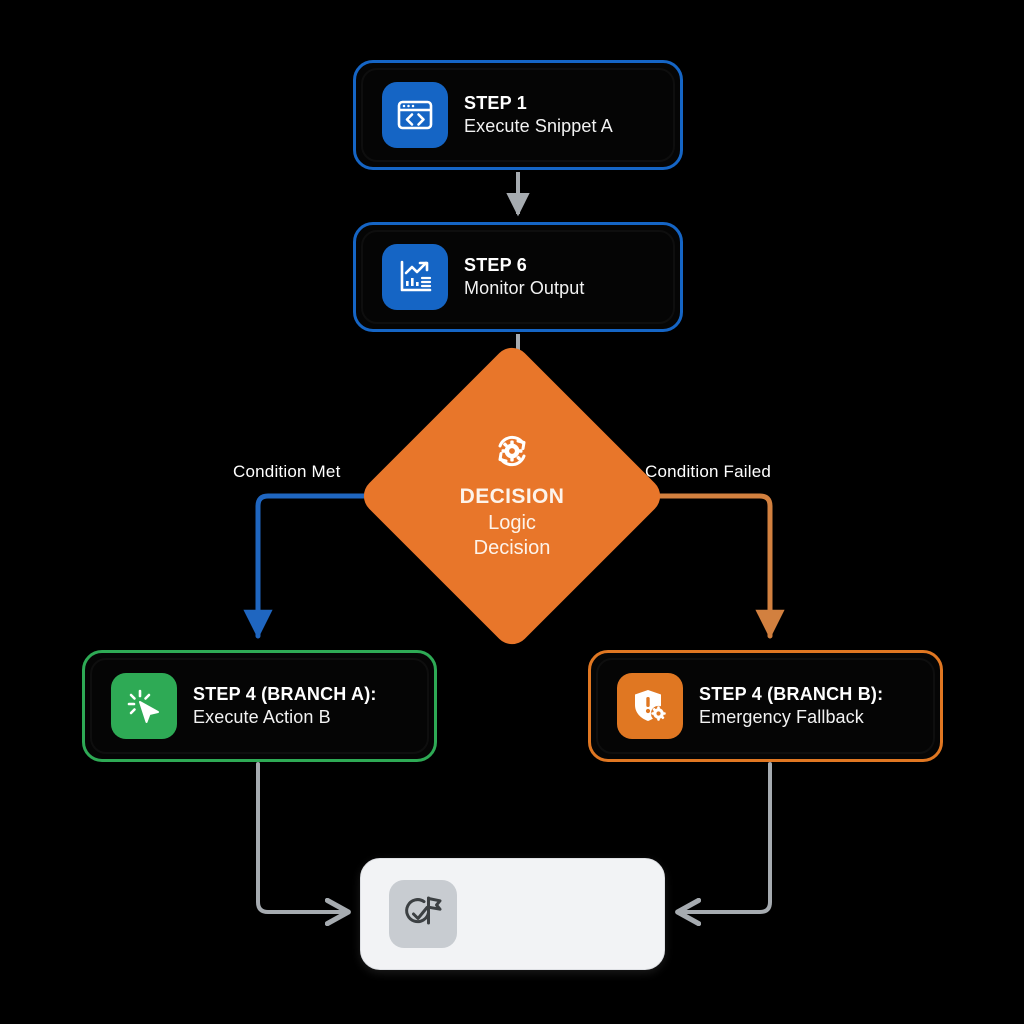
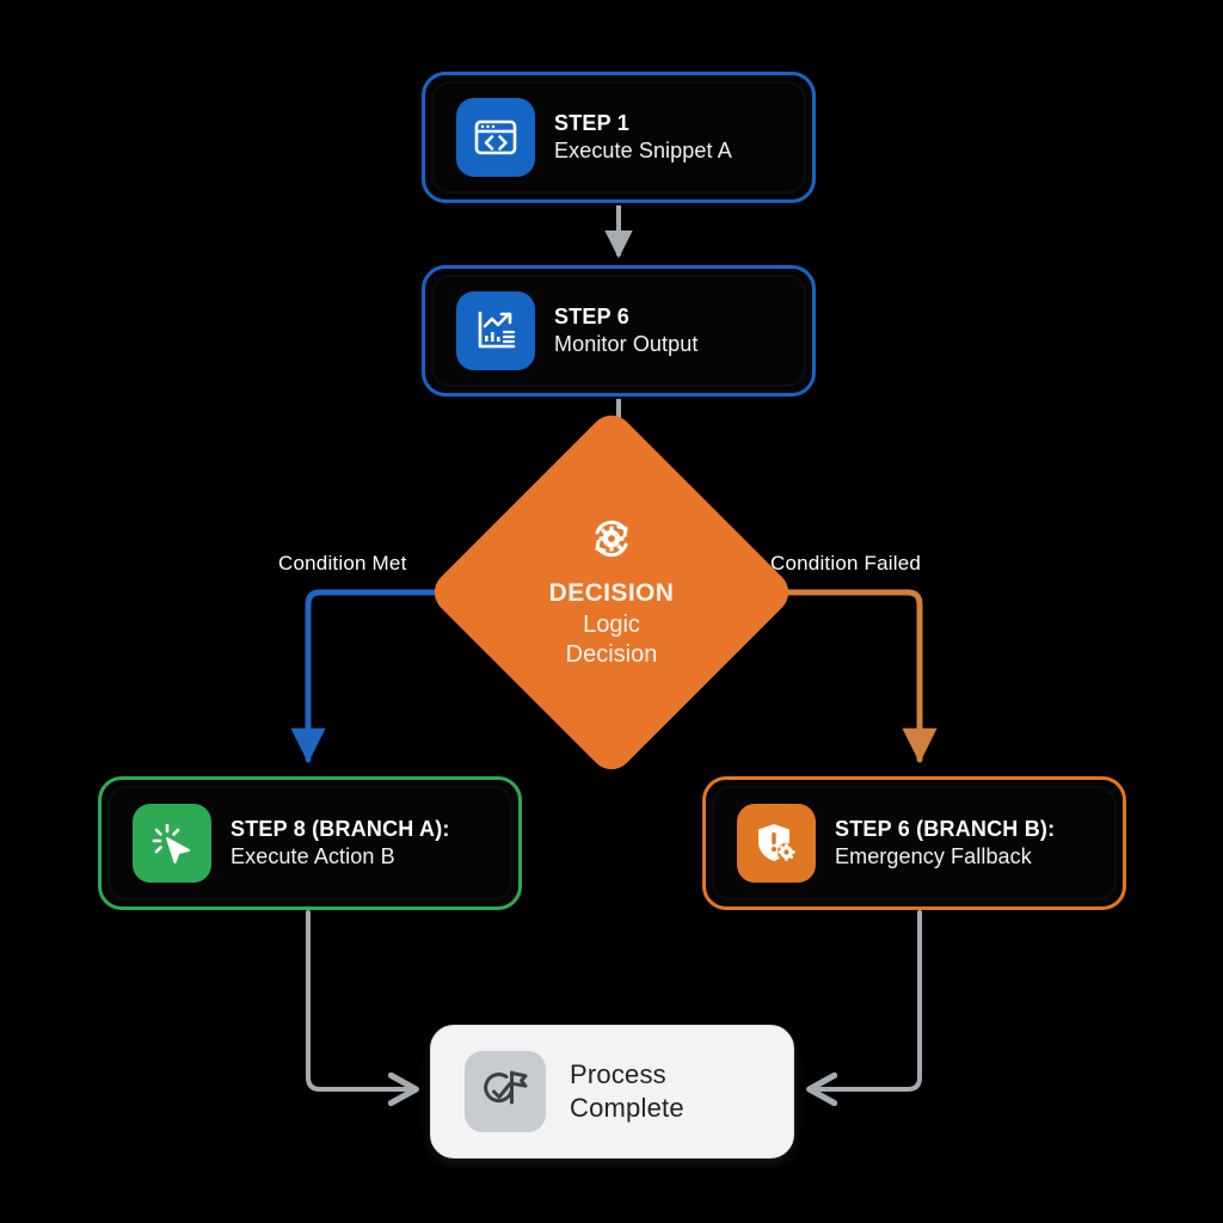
  Condition Met
  Condition Failed
  STEP 1
  Execute Snippet A
  STEP 6
  Monitor Output
  DECISION
  Logic
  Decision
- STEP 4 (BRANCH A):
+ STEP 8 (BRANCH A):
  Execute Action B
- STEP 4 (BRANCH B):
+ STEP 6 (BRANCH B):
  Emergency Fallback
+ Process
+ Complete
